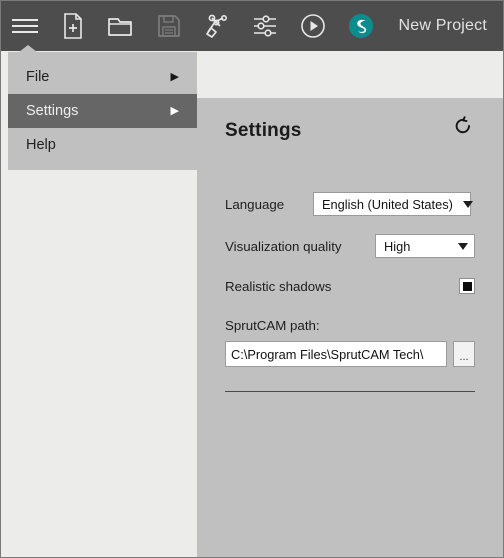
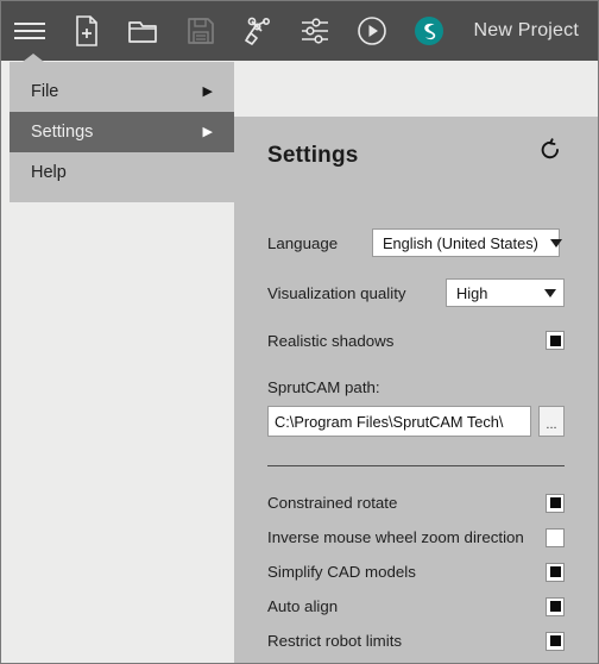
  New Project
  File
  ▶
  Settings
  ▶
  Help
  Settings
  Language
  English (United States)
  Visualization quality
  High
  Realistic shadows
  SprutCAM path:
  C:\Program Files\SprutCAM Tech\
  ...
+ Constrained rotate
+ Inverse mouse wheel zoom direction
+ Simplify CAD models
+ Auto align
+ Restrict robot limits
